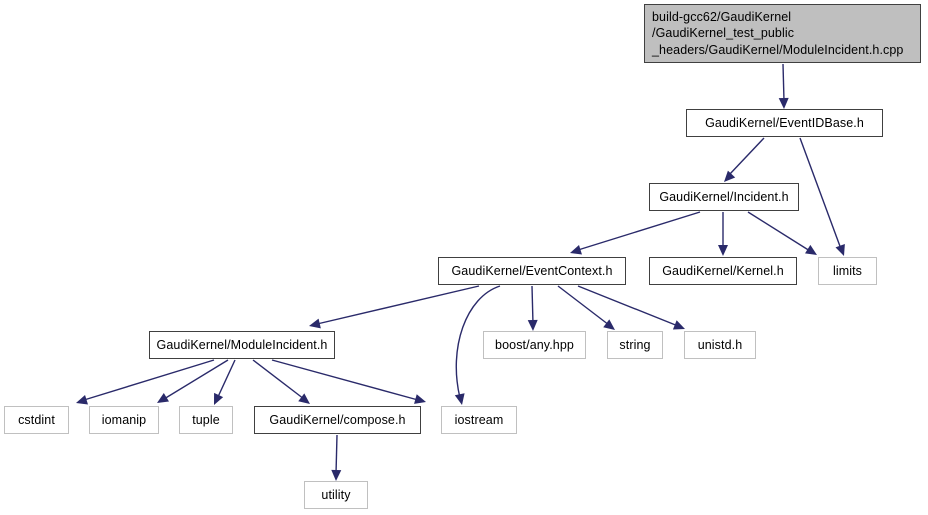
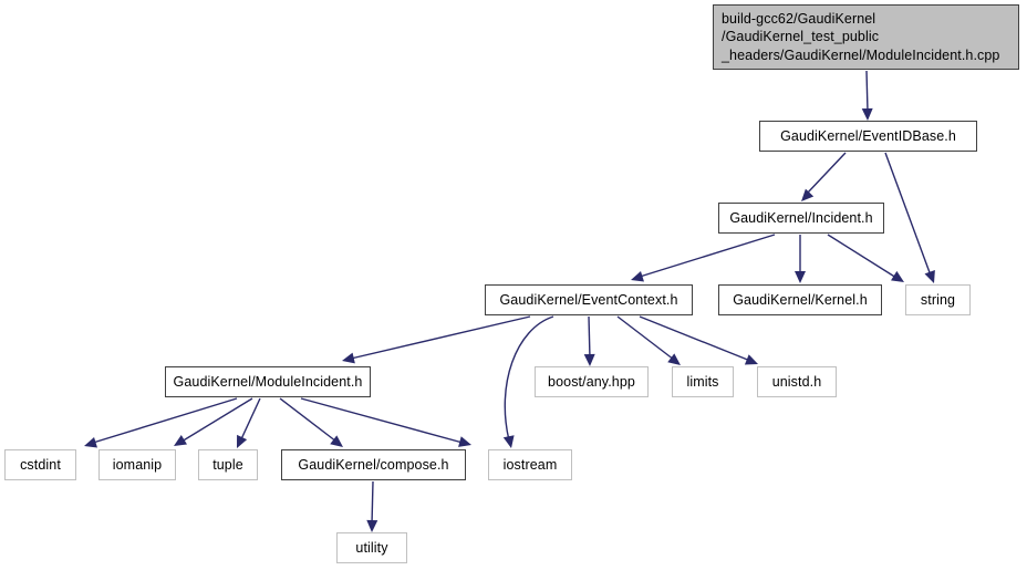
  build-gcc62/GaudiKernel
  /GaudiKernel_test_public
  _headers/GaudiKernel/ModuleIncident.h.cpp
  GaudiKernel/EventIDBase.h
  GaudiKernel/Incident.h
  GaudiKernel/EventContext.h
  GaudiKernel/Kernel.h
- limits
+ string
  GaudiKernel/ModuleIncident.h
  boost/any.hpp
- string
+ limits
  unistd.h
  cstdint
  iomanip
  tuple
  GaudiKernel/compose.h
  iostream
  utility
